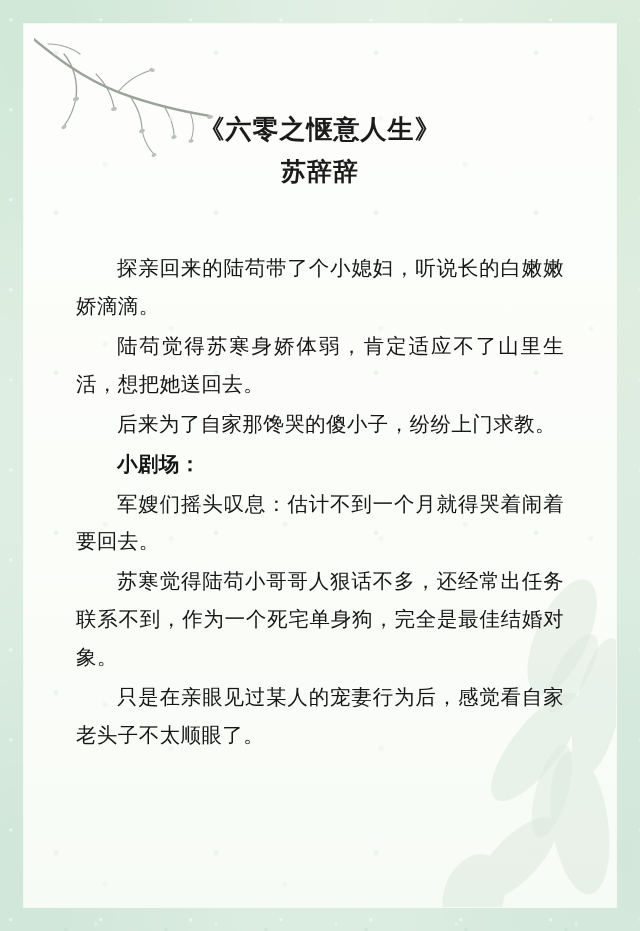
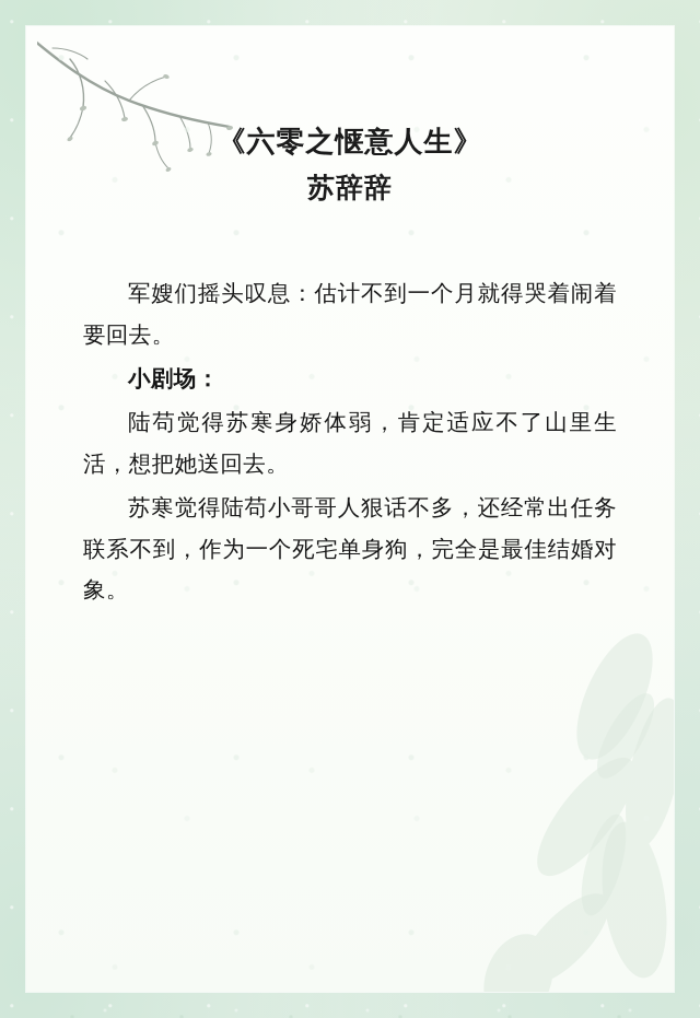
  《六零之惬意人生》
  苏辞辞
- 探亲回来的陆苟带了个小媳妇，听说长的白嫩嫩娇滴滴。
- 陆苟觉得苏寒身娇体弱，肯定适应不了山里生活，想把她送回去。
+ 军嫂们摇头叹息：估计不到一个月就得哭着闹着要回去。
- 后来为了自家那馋哭的傻小子，纷纷上门求教。
  小剧场：
- 军嫂们摇头叹息：估计不到一个月就得哭着闹着要回去。
+ 陆苟觉得苏寒身娇体弱，肯定适应不了山里生活，想把她送回去。
  苏寒觉得陆苟小哥哥人狠话不多，还经常出任务联系不到，作为一个死宅单身狗，完全是最佳结婚对象。
- 只是在亲眼见过某人的宠妻行为后，感觉看自家老头子不太顺眼了。
